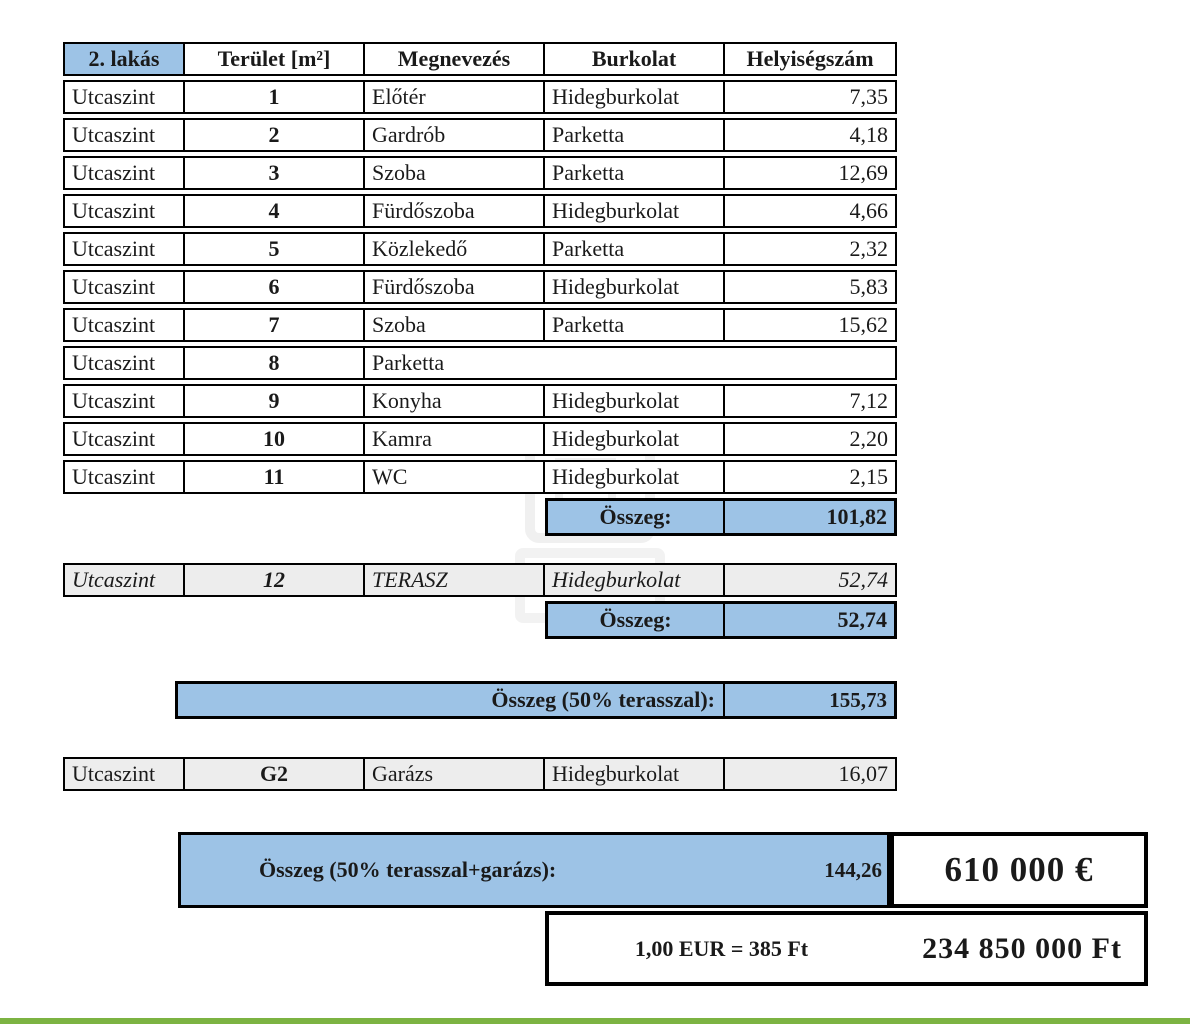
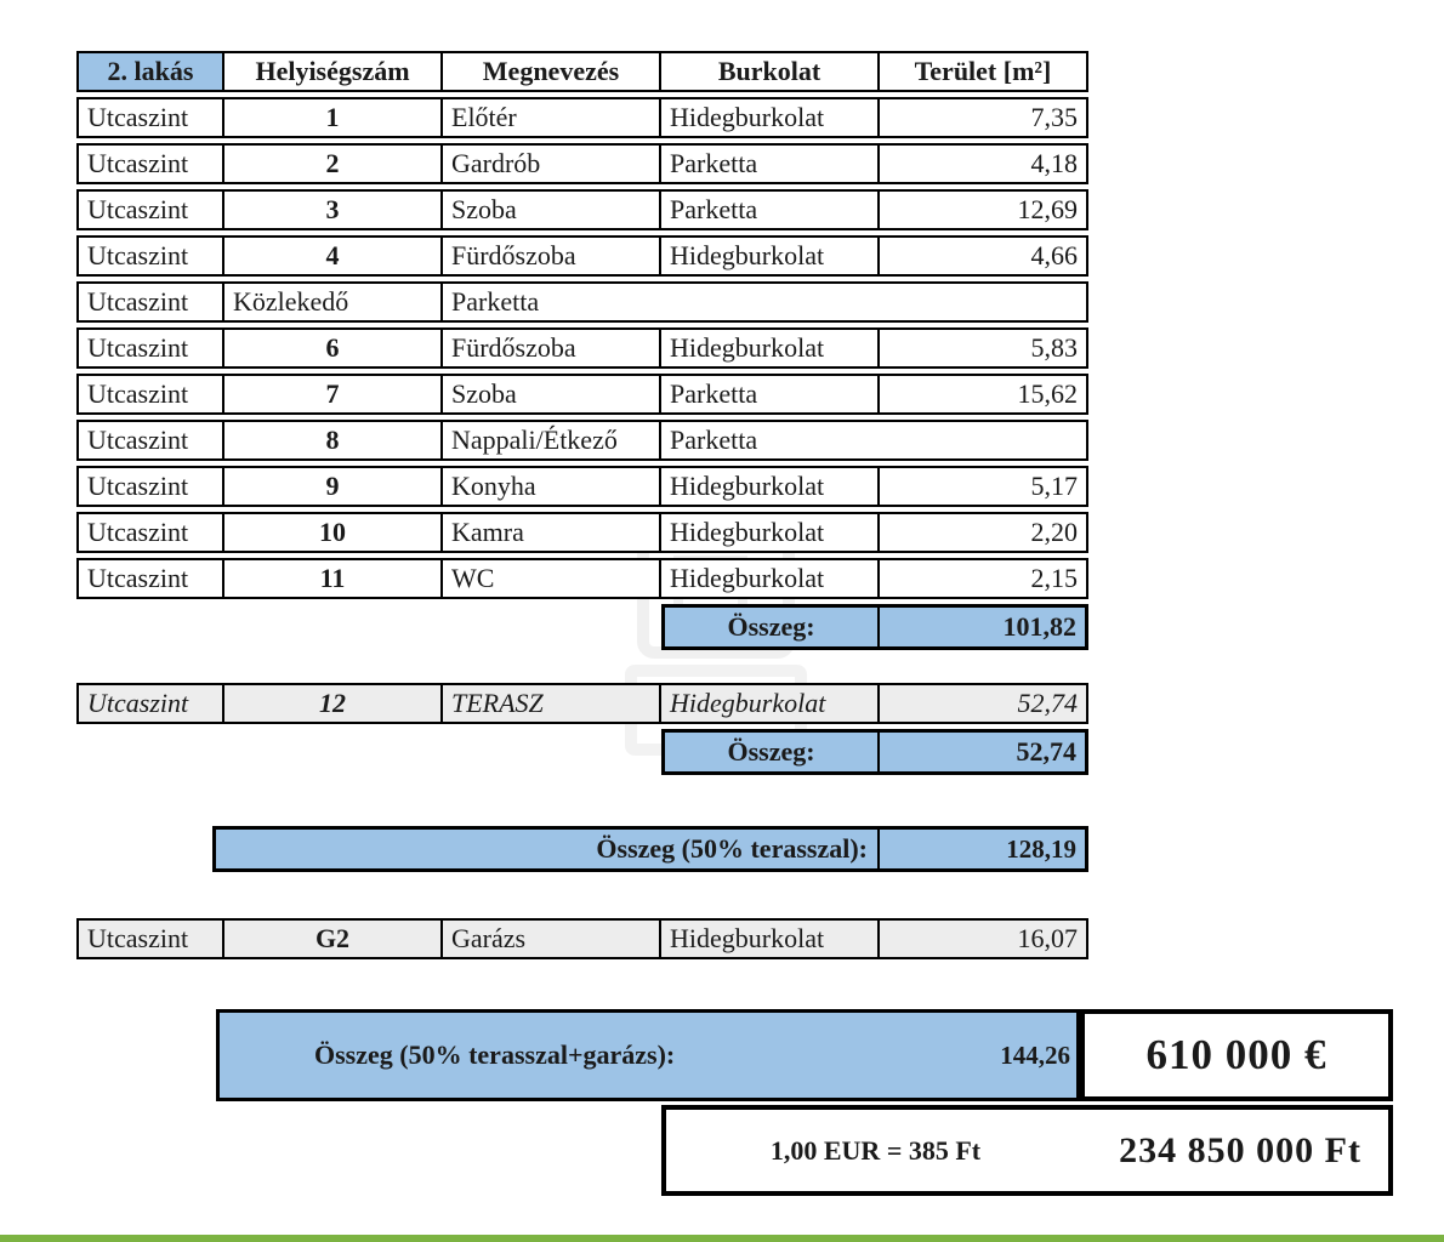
  2. lakás
- Terület [m²]
+ Helyiségszám
  Megnevezés
  Burkolat
- Helyiségszám
+ Terület [m²]
  Utcaszint
  1
  Előtér
  Hidegburkolat
  7,35
  Utcaszint
  2
  Gardrób
  Parketta
  4,18
  Utcaszint
  3
  Szoba
  Parketta
  12,69
  Utcaszint
  4
  Fürdőszoba
  Hidegburkolat
  4,66
  Utcaszint
- 5
  Közlekedő
  Parketta
- 2,32
  Utcaszint
  6
  Fürdőszoba
  Hidegburkolat
  5,83
  Utcaszint
  7
  Szoba
  Parketta
  15,62
  Utcaszint
  8
+ Nappali/Étkező
  Parketta
  Utcaszint
  9
  Konyha
  Hidegburkolat
- 7,12
+ 5,17
  Utcaszint
  10
  Kamra
  Hidegburkolat
  2,20
  Utcaszint
  11
  WC
  Hidegburkolat
  2,15
  Összeg:
  101,82
  Utcaszint
  12
  TERASZ
  Hidegburkolat
  52,74
  Összeg:
  52,74
  Összeg (50% terasszal):
- 155,73
+ 128,19
  Utcaszint
  G2
  Garázs
  Hidegburkolat
  16,07
  Összeg (50% terasszal+garázs):
  144,26
  610 000 €
  1,00 EUR = 385 Ft
  234 850 000 Ft
